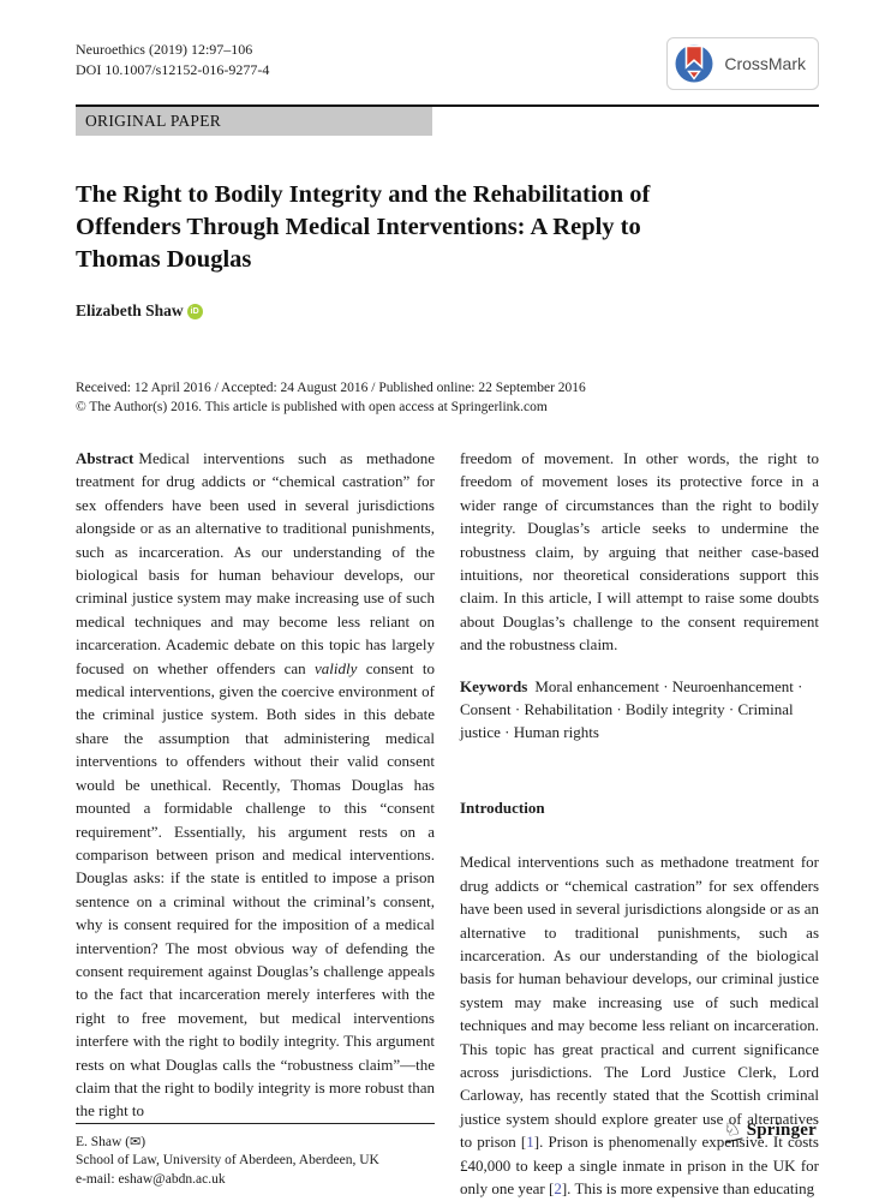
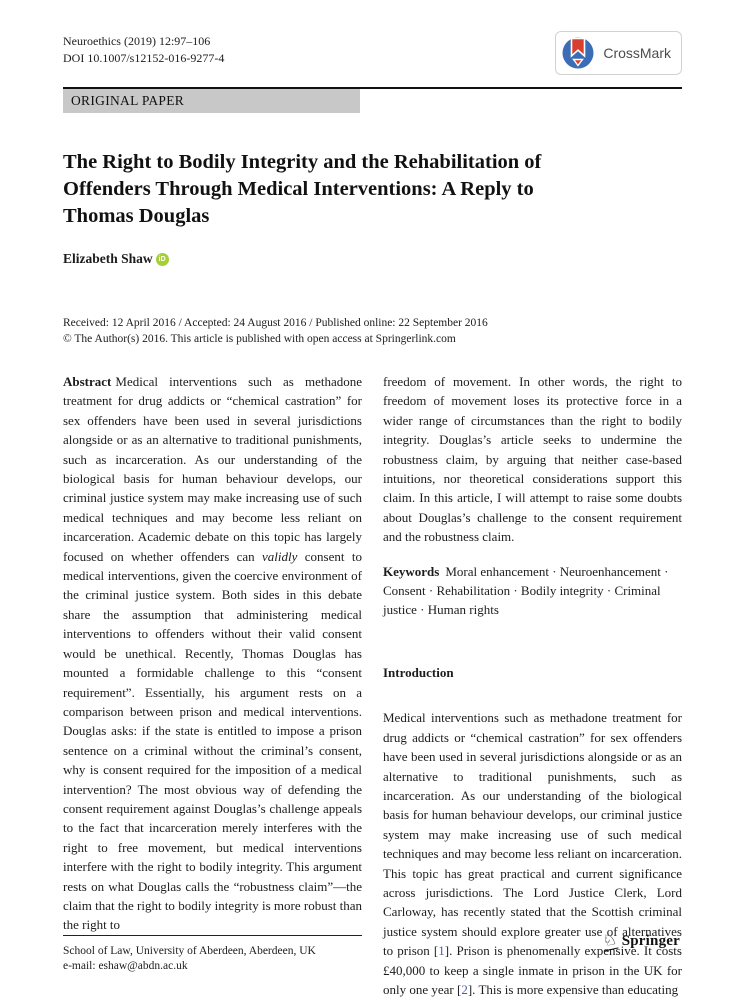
  Neuroethics (2019) 12:97–106
  DOI 10.1007/s12152-016-9277-4
  CrossMark
  ORIGINAL PAPER
  The Right to Bodily Integrity and the Rehabilitation of Offenders Through Medical Interventions: A Reply to Thomas Douglas
  Elizabeth Shaw
  Received: 12 April 2016 / Accepted: 24 August 2016 / Published online: 22 September 2016
  © The Author(s) 2016. This article is published with open access at Springerlink.com
  Abstract Medical interventions such as methadone treatment for drug addicts or “chemical castration” for sex offenders have been used in several jurisdictions alongside or as an alternative to traditional punishments, such as incarceration. As our understanding of the biological basis for human behaviour develops, our criminal justice system may make increasing use of such medical techniques and may become less reliant on incarceration. Academic debate on this topic has largely focused on whether offenders can validly consent to medical interventions, given the coercive environment of the criminal justice system. Both sides in this debate share the assumption that administering medical interventions to offenders without their valid consent would be unethical. Recently, Thomas Douglas has mounted a formidable challenge to this “consent requirement”. Essentially, his argument rests on a comparison between prison and medical interventions. Douglas asks: if the state is entitled to impose a prison sentence on a criminal without the criminal’s consent, why is consent required for the imposition of a medical intervention? The most obvious way of defending the consent requirement against Douglas’s challenge appeals to the fact that incarceration merely interferes with the right to free movement, but medical interventions interfere with the right to bodily integrity. This argument rests on what Douglas calls the “robustness claim”—the claim that the right to bodily integrity is more robust than the right to
- E. Shaw (✉)
  School of Law, University of Aberdeen, Aberdeen, UK
  e-mail: eshaw@abdn.ac.uk
  freedom of movement. In other words, the right to freedom of movement loses its protective force in a wider range of circumstances than the right to bodily integrity. Douglas’s article seeks to undermine the robustness claim, by arguing that neither case-based intuitions, nor theoretical considerations support this claim. In this article, I will attempt to raise some doubts about Douglas’s challenge to the consent requirement and the robustness claim.
  Keywords Moral enhancement · Neuroenhancement · Consent · Rehabilitation · Bodily integrity · Criminal justice · Human rights
  Introduction
  Medical interventions such as methadone treatment for drug addicts or “chemical castration” for sex offenders have been used in several jurisdictions alongside or as an alternative to traditional punishments, such as incarceration. As our understanding of the biological basis for human behaviour develops, our criminal justice system may make increasing use of such medical techniques and may become less reliant on incarceration. This topic has great practical and current significance across jurisdictions. The Lord Justice Clerk, Lord Carloway, has recently stated that the Scottish criminal justice system should explore greater use of alternatives to prison [1]. Prison is phenomenally expensive. It costs £40,000 to keep a single inmate in prison in the UK for only one year [2]. This is more expensive than educating
  Springer
